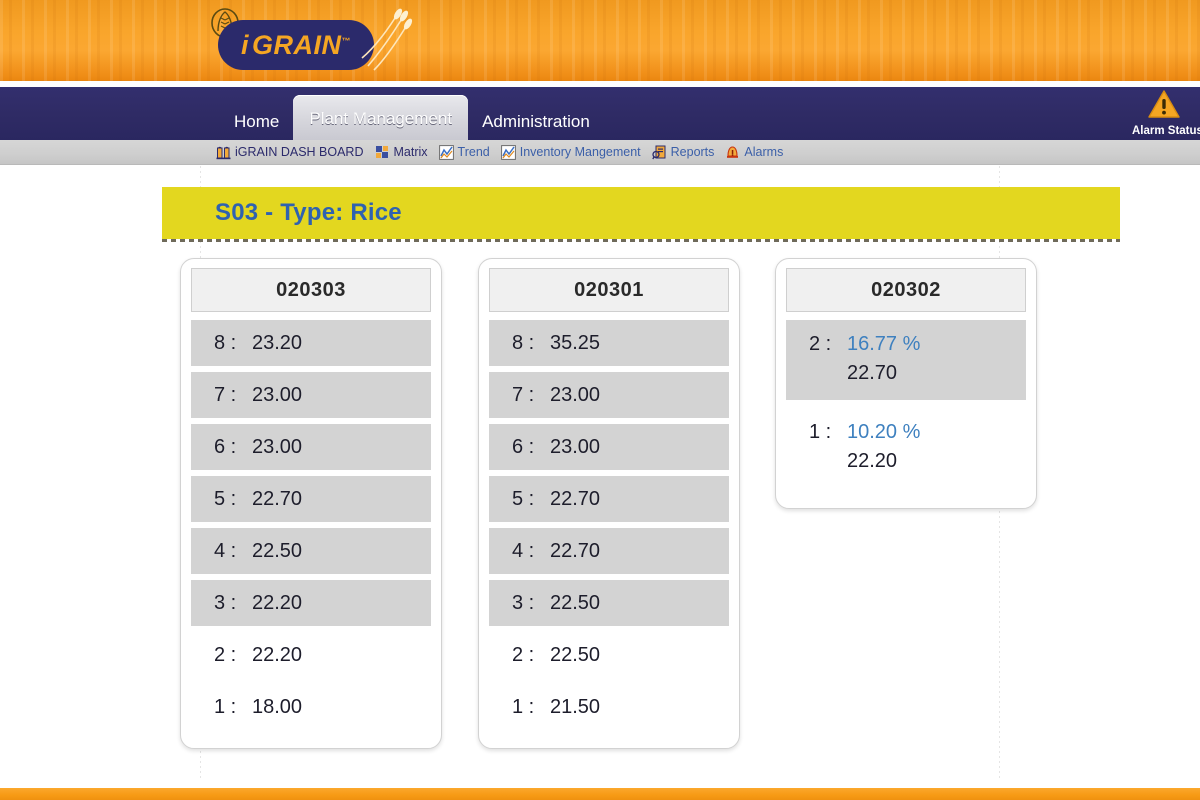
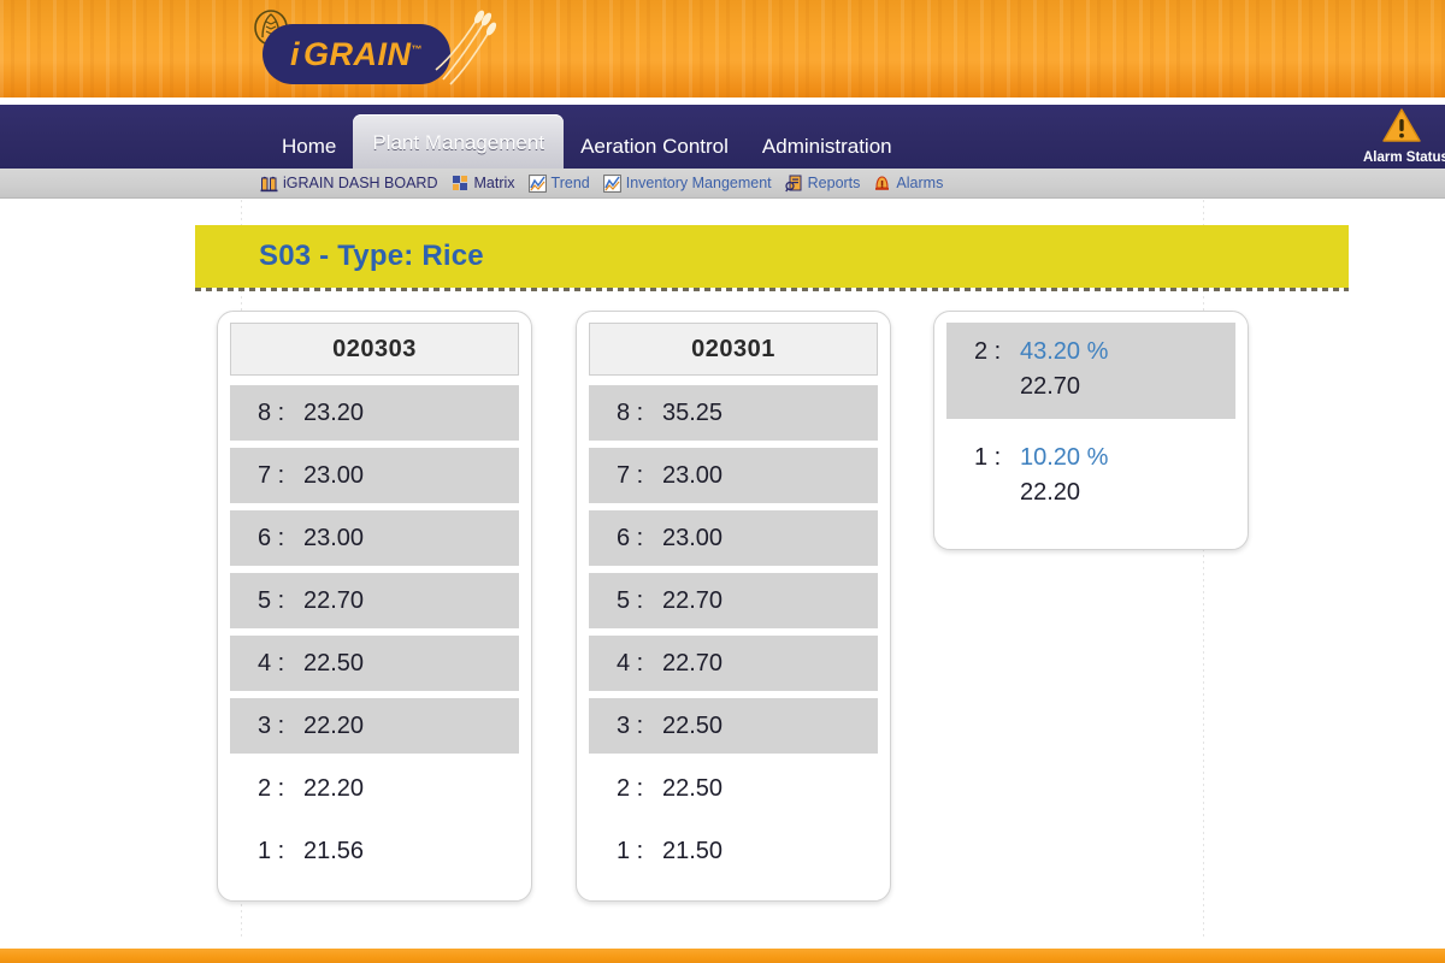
  iGRAIN™
  Home
  Plant Management
+ Aeration Control
  Administration
  Alarm Statu
  iGRAIN DASH BOARD
  Matrix
  Trend
  Inventory Mangement
  Reports
  Alarms
  S03 - Type: Rice
  020303
  8 :
  23.20
  7 :
  23.00
  6 :
  23.00
  5 :
  22.70
  4 :
  22.50
  3 :
  22.20
  2 :
  22.20
  1 :
- 18.00
+ 21.56
  020301
  8 :
  35.25
  7 :
  23.00
  6 :
  23.00
  5 :
  22.70
  4 :
  22.70
  3 :
  22.50
  2 :
  22.50
  1 :
  21.50
- 020302
  2 :
- 16.77 %
+ 43.20 %
  22.70
  1 :
  10.20 %
  22.20
